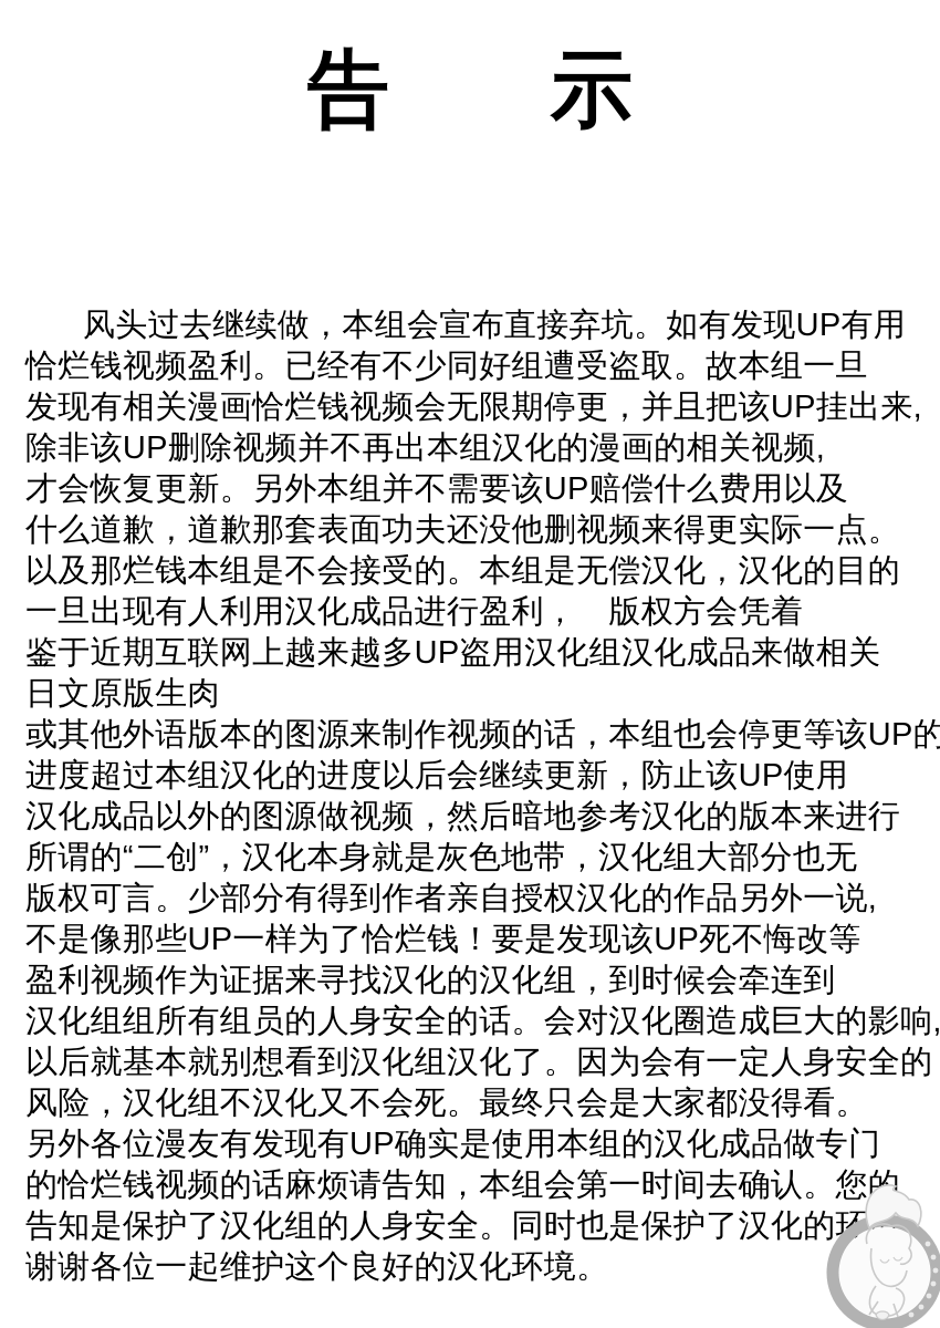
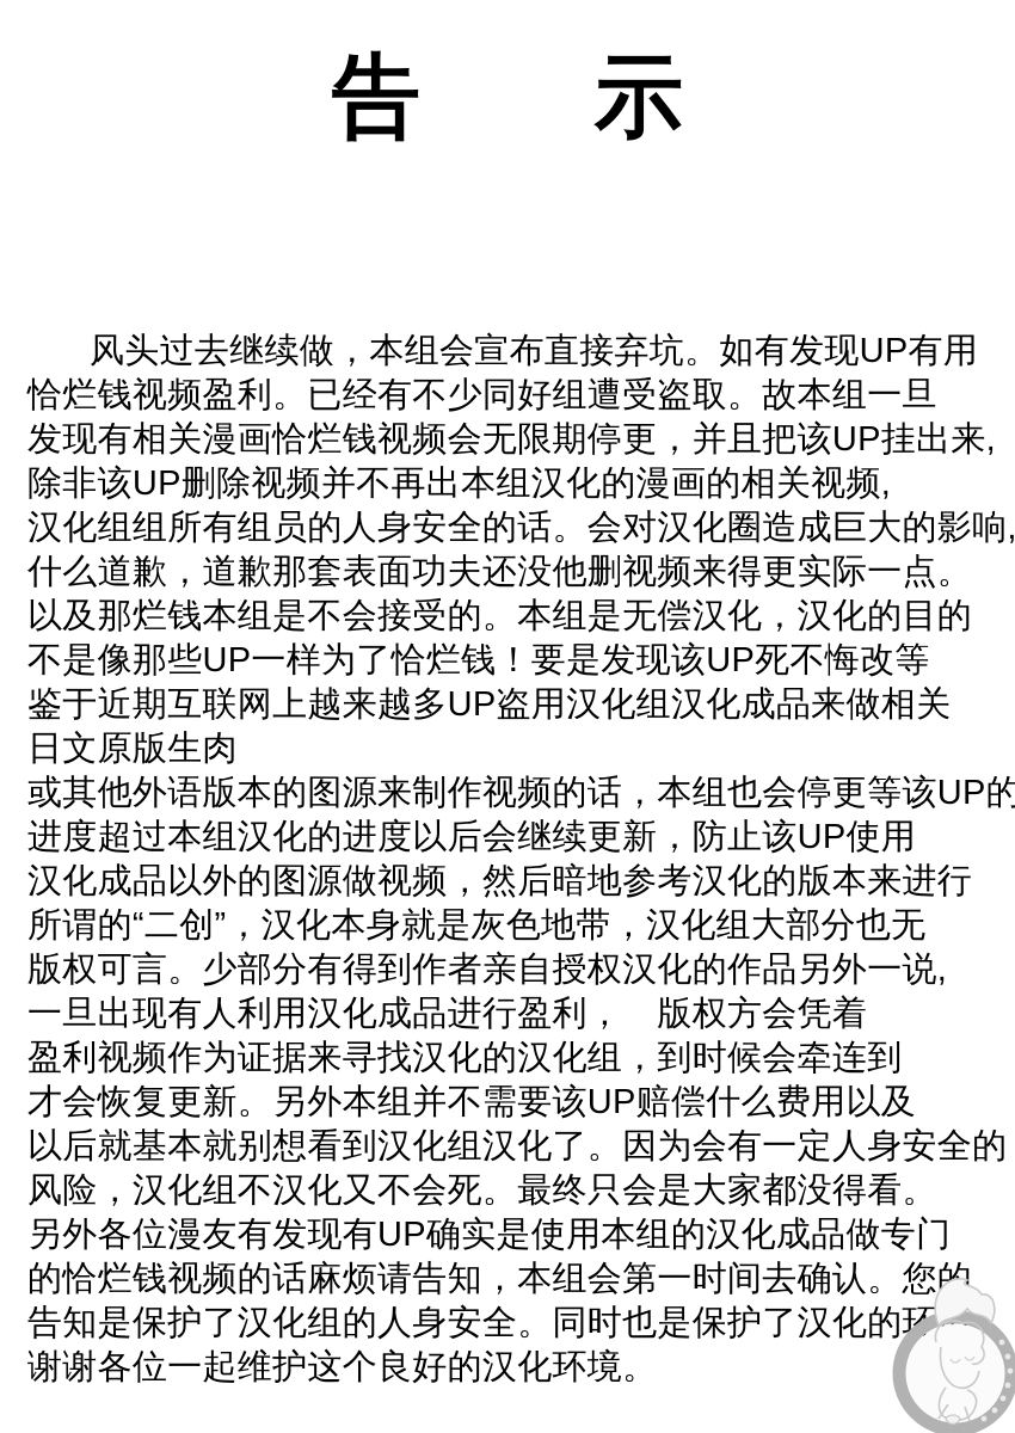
  告
  示
  风头过去继续做，本组会宣布直接弃坑。如有发现UP有用
  恰烂钱视频盈利。已经有不少同好组遭受盗取。故本组一旦
  发现有相关漫画恰烂钱视频会无限期停更，并且把该UP挂出来,
  除非该UP删除视频并不再出本组汉化的漫画的相关视频,
- 才会恢复更新。另外本组并不需要该UP赔偿什么费用以及
+ 汉化组组所有组员的人身安全的话。会对汉化圈造成巨大的影响,
  什么道歉，道歉那套表面功夫还没他删视频来得更实际一点。
  以及那烂钱本组是不会接受的。本组是无偿汉化，汉化的目的
- 一旦出现有人利用汉化成品进行盈利， 版权方会凭着
+ 不是像那些UP一样为了恰烂钱！要是发现该UP死不悔改等
  鉴于近期互联网上越来越多UP盗用汉化组汉化成品来做相关
  日文原版生肉
  或其他外语版本的图源来制作视频的话，本组也会停更等该UP的
  进度超过本组汉化的进度以后会继续更新，防止该UP使用
  汉化成品以外的图源做视频，然后暗地参考汉化的版本来进行
  所谓的“二创”，汉化本身就是灰色地带，汉化组大部分也无
  版权可言。少部分有得到作者亲自授权汉化的作品另外一说,
- 不是像那些UP一样为了恰烂钱！要是发现该UP死不悔改等
+ 一旦出现有人利用汉化成品进行盈利， 版权方会凭着
  盈利视频作为证据来寻找汉化的汉化组，到时候会牵连到
- 汉化组组所有组员的人身安全的话。会对汉化圈造成巨大的影响,
+ 才会恢复更新。另外本组并不需要该UP赔偿什么费用以及
  以后就基本就别想看到汉化组汉化了。因为会有一定人身安全的
  风险，汉化组不汉化又不会死。最终只会是大家都没得看。
  另外各位漫友有发现有UP确实是使用本组的汉化成品做专门
  的恰烂钱视频的话麻烦请告知，本组会第一时间去确认。您
  告知是保护了汉化组的人身安全。同时也是保护了汉化的
  谢谢各位一起维护这个良好的汉化环境。
